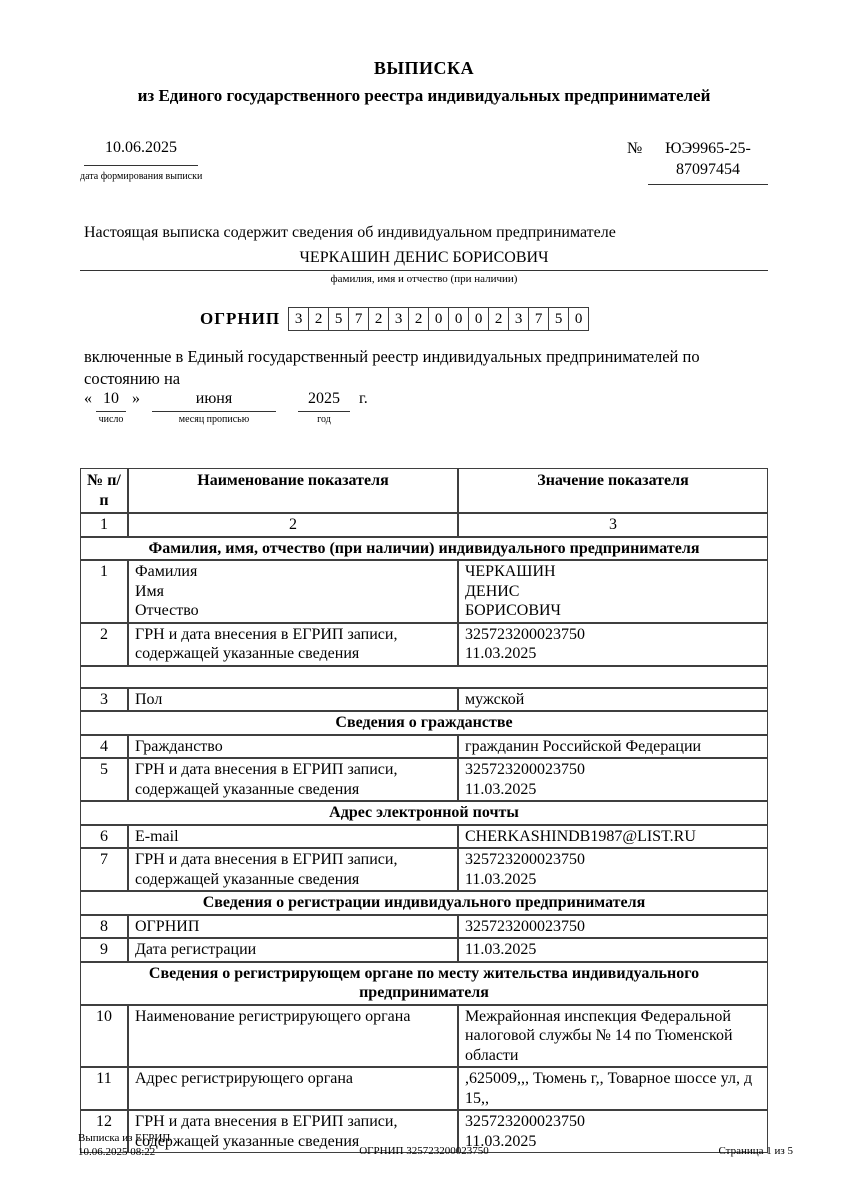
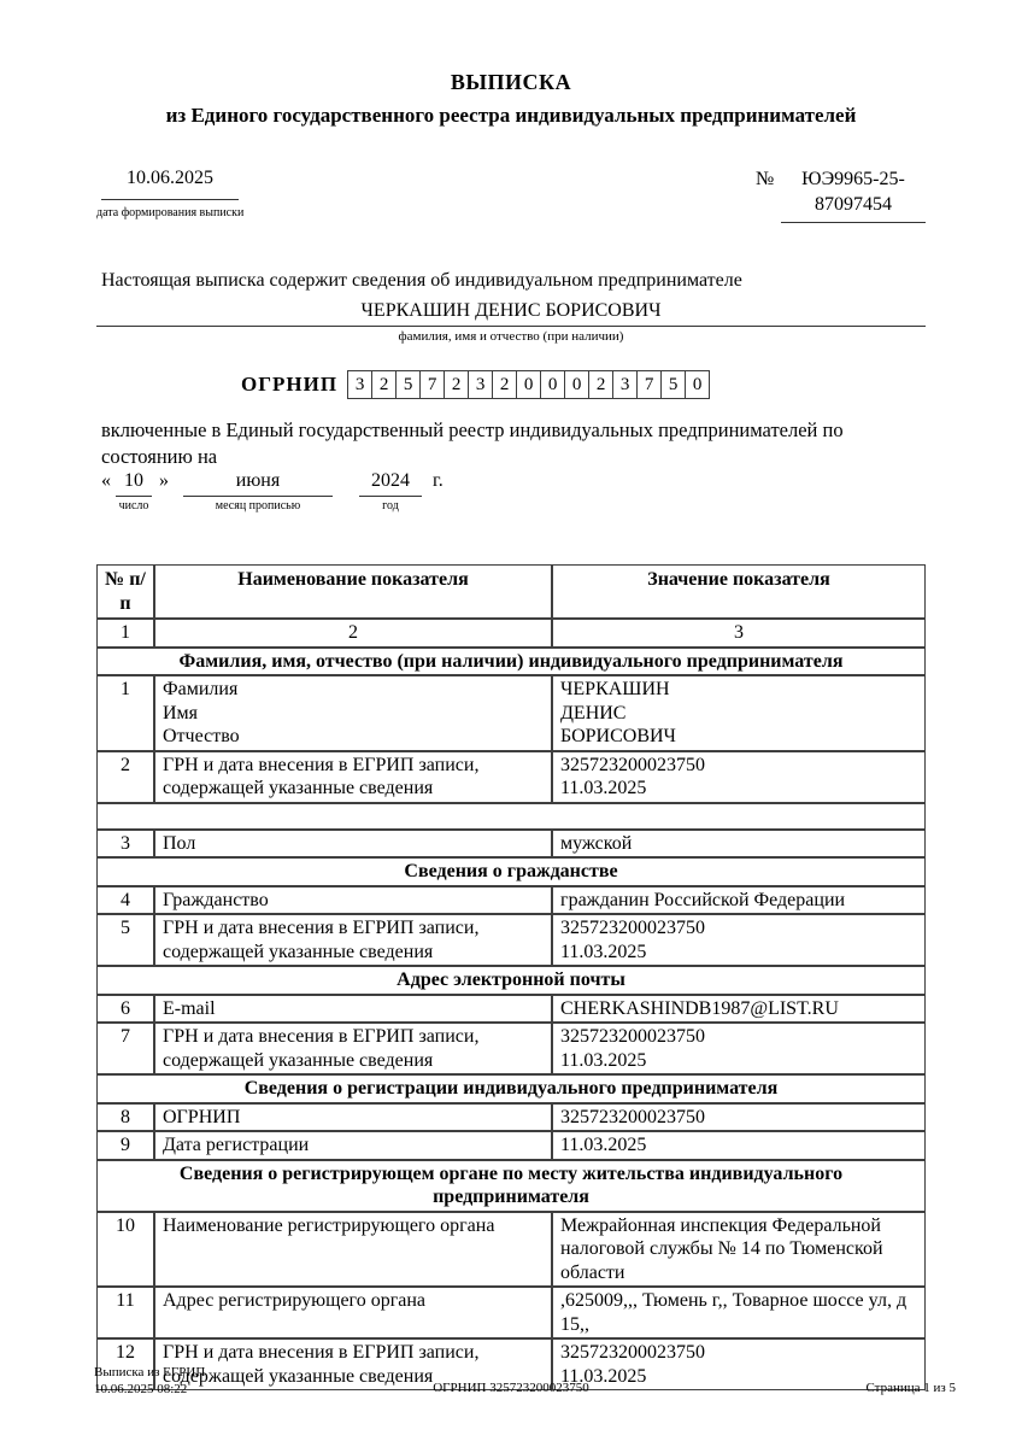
  ВЫПИСКА
  из Единого государственного реестра индивидуальных предпринимателей
  10.06.2025
  дата формирования выписки
  №
  ЮЭ9965-25-
  87097454
  Настоящая выписка содержит сведения об индивидуальном предпринимателе
  ЧЕРКАШИН ДЕНИС БОРИСОВИЧ
  фамилия, имя и отчество (при наличии)
  ОГРНИП
  3
  2
  5
  7
  2
  3
  2
  0
  0
  0
  2
  3
  7
  5
  0
  включенные в Единый государственный реестр индивидуальных предпринимателей по
  состоянию на
  «
  10
  число
  »
  июня
  месяц прописью
- 2025
+ 2024
  год
  г.
  № п/п	Наименование показателя	Значение показателя
  1	2	3
  Фамилия, имя, отчество (при наличии) индивидуального предпринимателя
  1	Фамилия Имя Отчество	ЧЕРКАШИН ДЕНИС БОРИСОВИЧ
  2	ГРН и дата внесения в ЕГРИП записи, содержащей указанные сведения	325723200023750 11.03.2025
  3	Пол	мужской
  Сведения о гражданстве
  4	Гражданство	гражданин Российской Федерации
  5	ГРН и дата внесения в ЕГРИП записи, содержащей указанные сведения	325723200023750 11.03.2025
  Адрес электронной почты
  6	E-mail	CHERKASHINDB1987@LIST.RU
  7	ГРН и дата внесения в ЕГРИП записи, содержащей указанные сведения	325723200023750 11.03.2025
  Сведения о регистрации индивидуального предпринимателя
  8	ОГРНИП	325723200023750
  9	Дата регистрации	11.03.2025
  Сведения о регистрирующем органе по месту жительства индивидуального предпринимателя
  10	Наименование регистрирующего органа	Межрайонная инспекция Федеральной налоговой службы № 14 по Тюменской области
  11	Адрес регистрирующего органа	,625009,,, Тюмень г,, Товарное шоссе ул, д 15,,
  12	ГРН и дата внесения в ЕГРИП записи, содержащей указанные сведения	325723200023750 11.03.2025
  Выписка из ЕГРИП
  10.06.2025 08:22
  ОГРНИП 325723200023750
  Страница 1 из 5
